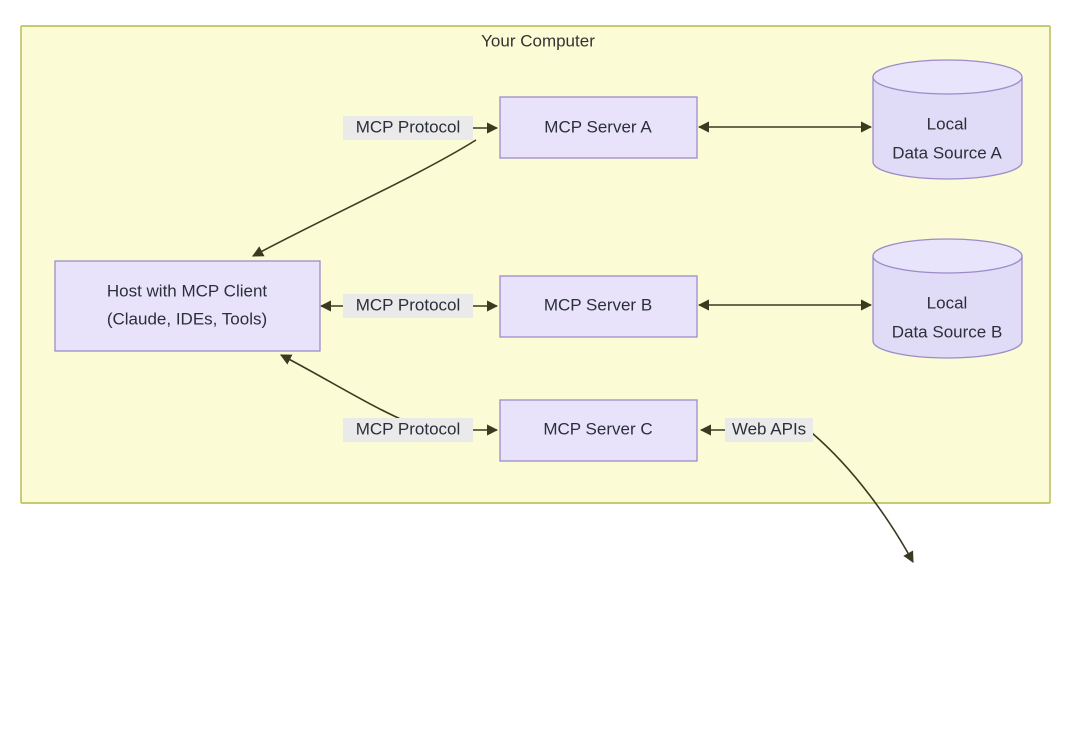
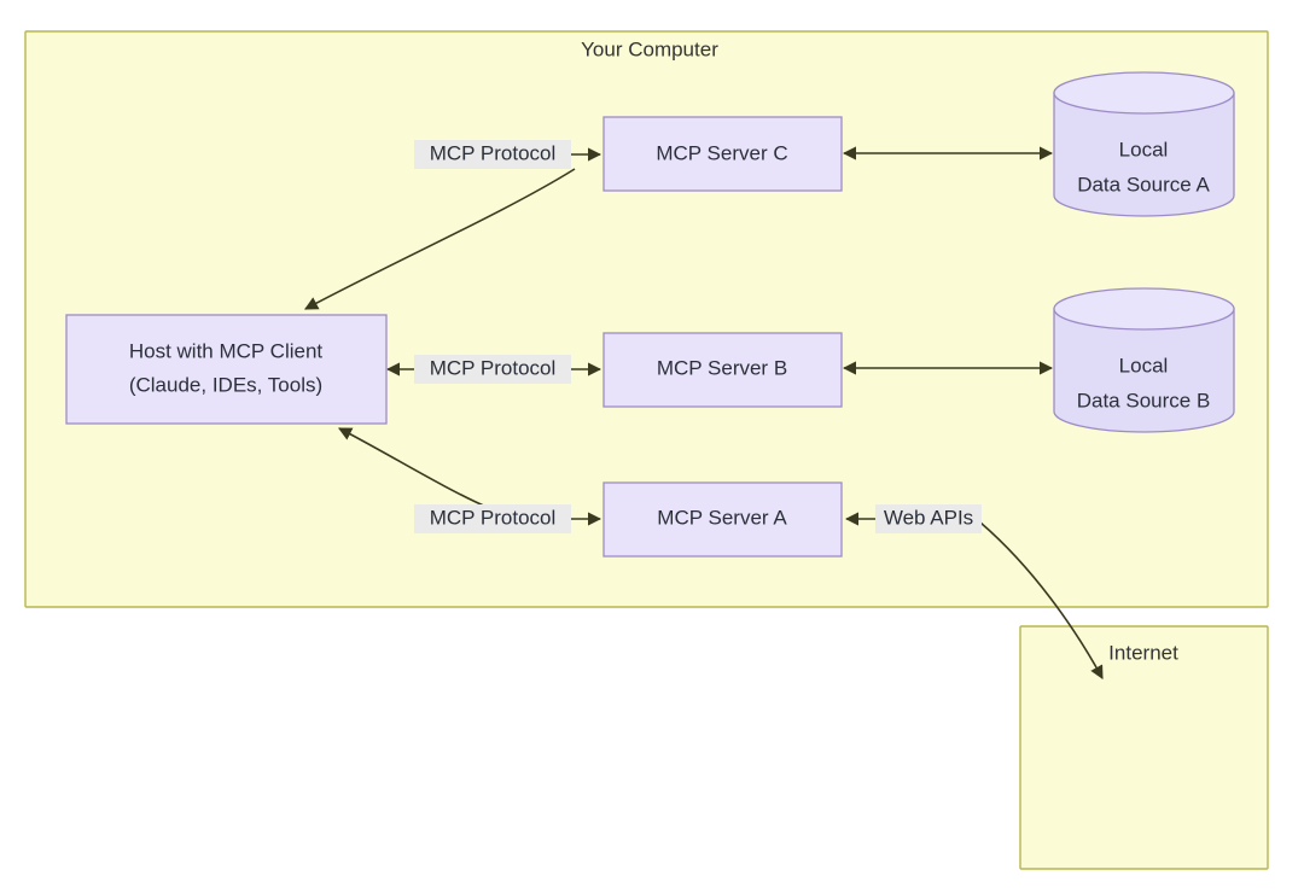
  Your Computer
+ Internet
  Host with MCP Client
  (Claude, IDEs, Tools)
- MCP Server A
+ MCP Server C
  MCP Server B
- MCP Server C
+ MCP Server A
  Local
  Data Source A
  Local
  Data Source B
  MCP Protocol
  MCP Protocol
  MCP Protocol
  Web APIs
